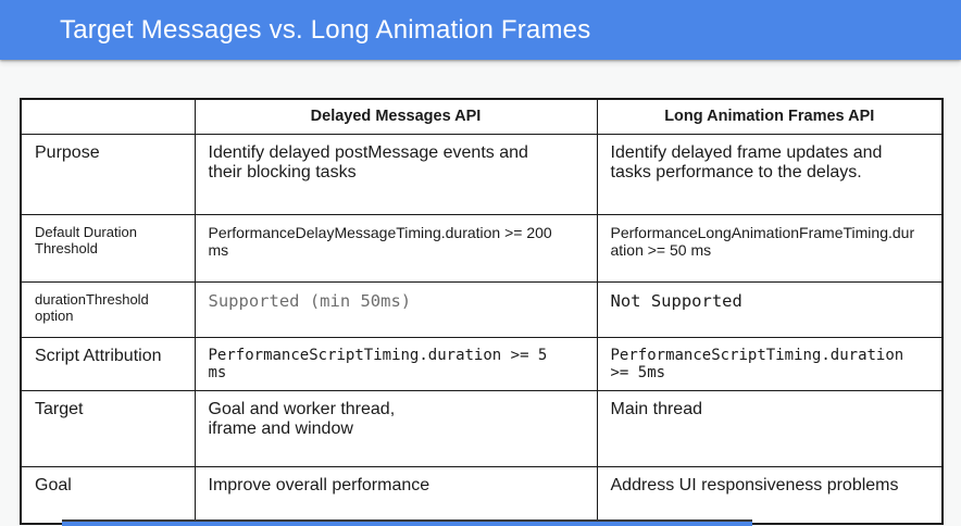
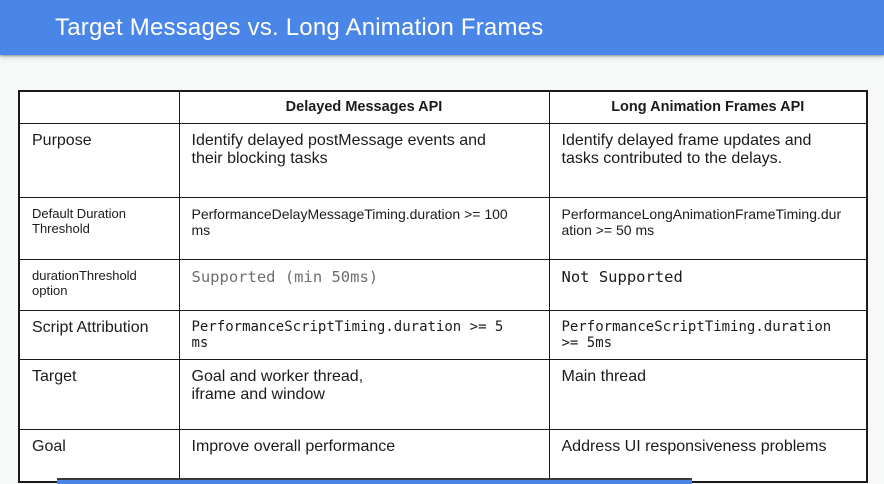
  Target Messages vs. Long Animation Frames
  	Delayed Messages API	Long Animation Frames API
- Purpose	Identify delayed postMessage events and their blocking tasks	Identify delayed frame updates and tasks performance to the delays.
+ Purpose	Identify delayed postMessage events and their blocking tasks	Identify delayed frame updates and tasks contributed to the delays.
- Default Duration Threshold	PerformanceDelayMessageTiming.duration >= 200 ms	PerformanceLongAnimationFrameTiming.dur ation >= 50 ms
+ Default Duration Threshold	PerformanceDelayMessageTiming.duration >= 100 ms	PerformanceLongAnimationFrameTiming.dur ation >= 50 ms
  durationThreshold option	Supported (min 50ms)	Not Supported
  Script Attribution	PerformanceScriptTiming.duration >= 5 ms	PerformanceScriptTiming.duration >= 5ms
  Target	Goal and worker thread, iframe and window	Main thread
  Goal	Improve overall performance	Address UI responsiveness problems
